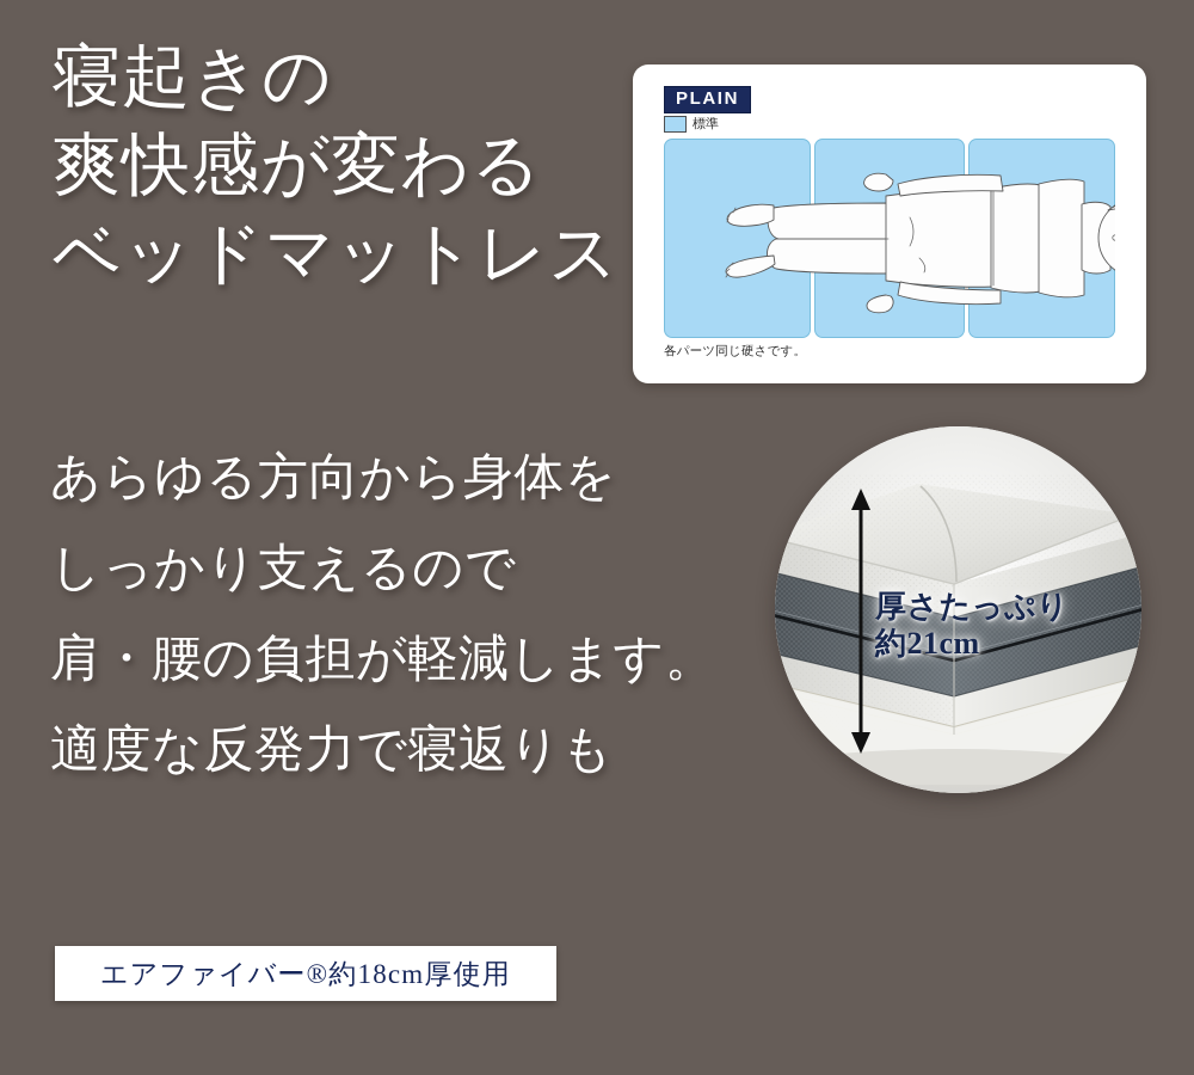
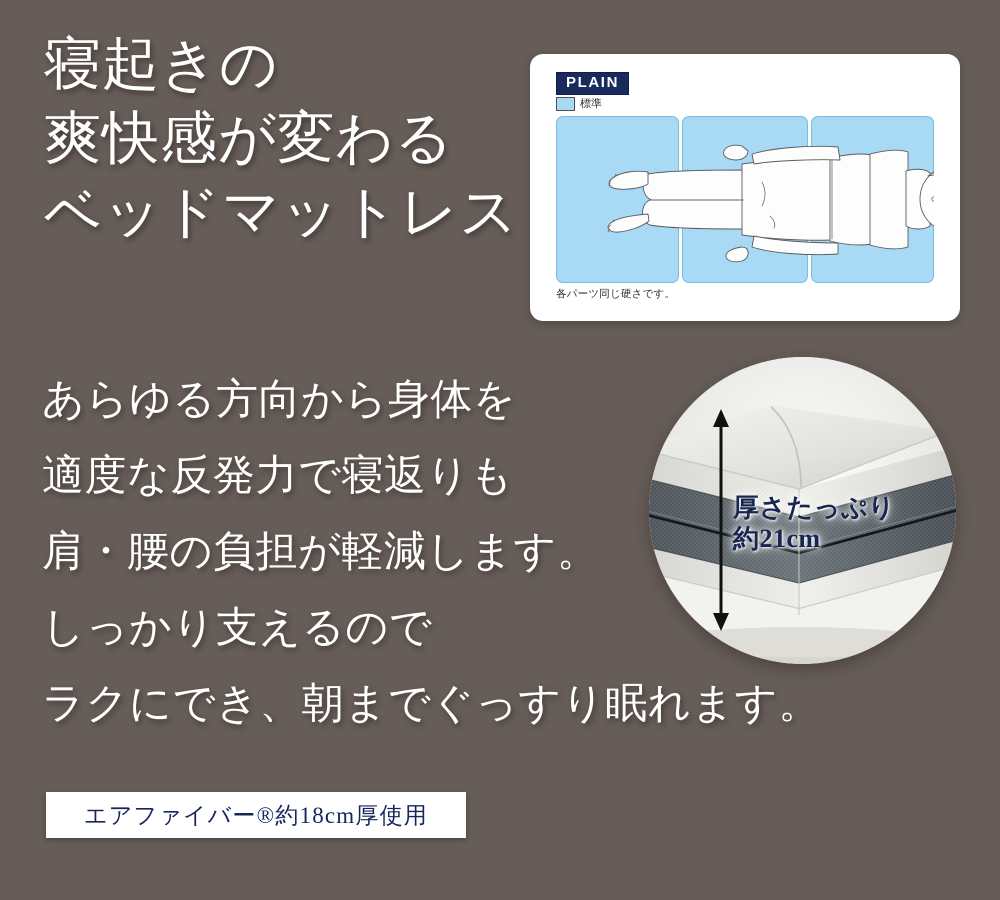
  寝起きの
  爽快感が変わる
  ベッドマットレス
  あらゆる方向から身体を
- しっかり支えるので
+ 適度な反発力で寝返りも
  肩・腰の負担が軽減します。
- 適度な反発力で寝返りも
+ しっかり支えるので
+ ラクにでき、朝までぐっすり眠れます。
  エアファイバー®約18cm厚使用
  PLAIN
  標準
  各パーツ同じ硬さです。
  厚さたっぷり
  約21cm
